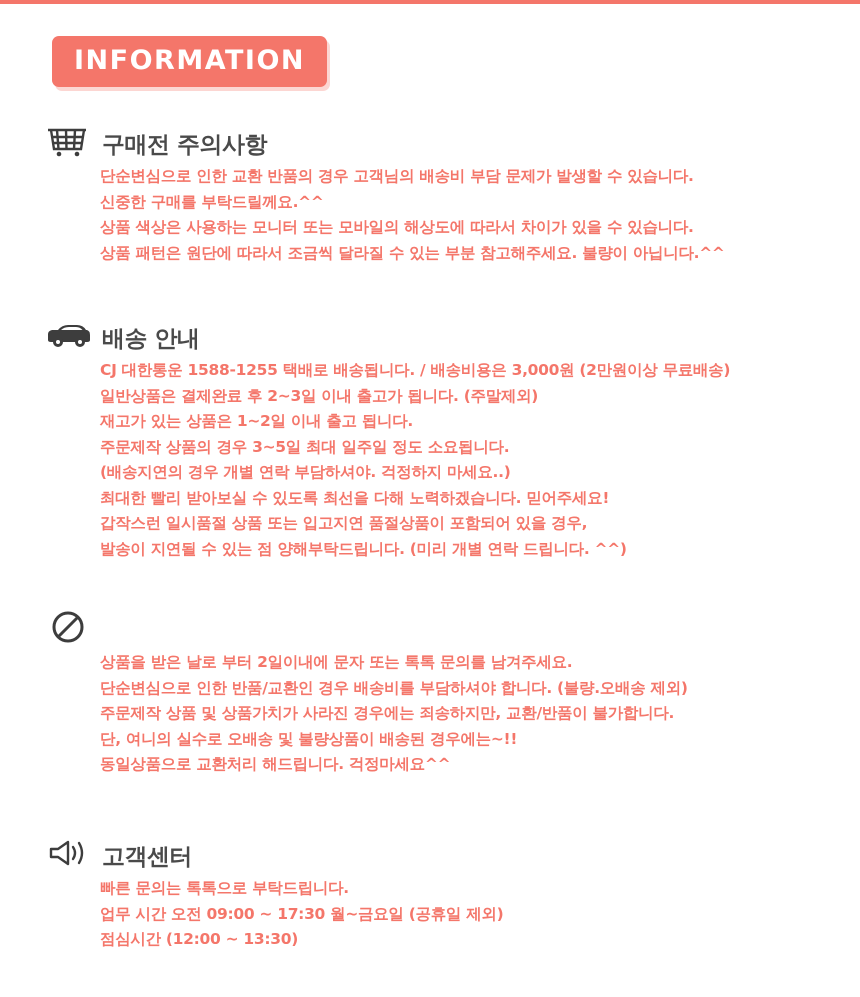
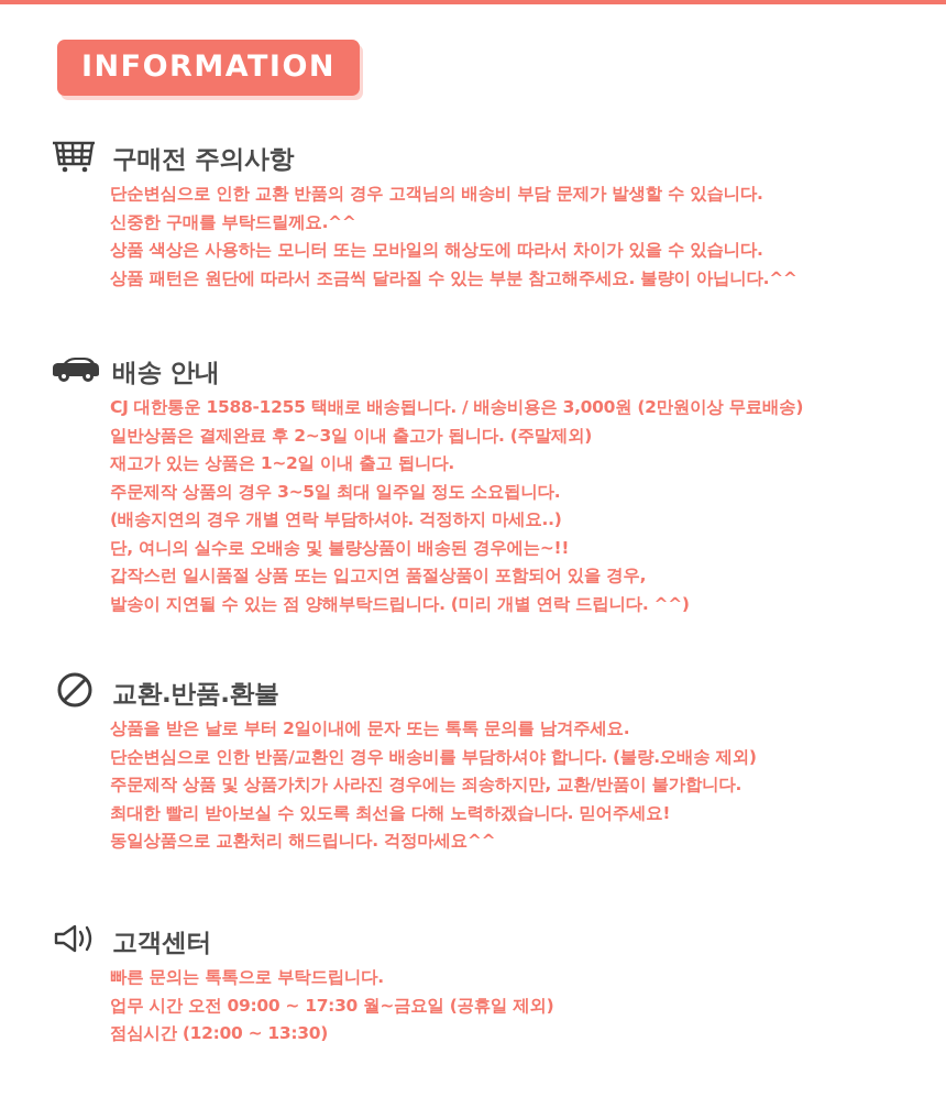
  INFORMATION
  구매전 주의사항
  단순변심으로 인한 교환 반품의 경우 고객님의 배송비 부담 문제가 발생할 수 있습니다.
  신중한 구매를 부탁드릴께요.^^
  상품 색상은 사용하는 모니터 또는 모바일의 해상도에 따라서 차이가 있을 수 있습니다.
  상품 패턴은 원단에 따라서 조금씩 달라질 수 있는 부분 참고해주세요. 불량이 아닙니다.^^
  배송 안내
  CJ 대한통운 1588-1255 택배로 배송됩니다. / 배송비용은 3,000원 (2만원이상 무료배송)
  일반상품은 결제완료 후 2~3일 이내 출고가 됩니다. (주말제외)
  재고가 있는 상품은 1~2일 이내 출고 됩니다.
  주문제작 상품의 경우 3~5일 최대 일주일 정도 소요됩니다.
  (배송지연의 경우 개별 연락 부담하셔야. 걱정하지 마세요..)
- 최대한 빨리 받아보실 수 있도록 최선을 다해 노력하겠습니다. 믿어주세요!
+ 단, 여니의 실수로 오배송 및 불량상품이 배송된 경우에는~!!
  갑작스런 일시품절 상품 또는 입고지연 품절상품이 포함되어 있을 경우,
  발송이 지연될 수 있는 점 양해부탁드립니다. (미리 개별 연락 드립니다. ^^)
+ 교환.반품.환불
  상품을 받은 날로 부터 2일이내에 문자 또는 톡톡 문의를 남겨주세요.
  단순변심으로 인한 반품/교환인 경우 배송비를 부담하셔야 합니다. (불량.오배송 제외)
  주문제작 상품 및 상품가치가 사라진 경우에는 죄송하지만, 교환/반품이 불가합니다.
- 단, 여니의 실수로 오배송 및 불량상품이 배송된 경우에는~!!
+ 최대한 빨리 받아보실 수 있도록 최선을 다해 노력하겠습니다. 믿어주세요!
  동일상품으로 교환처리 해드립니다. 걱정마세요^^
  고객센터
  빠른 문의는 톡톡으로 부탁드립니다.
  업무 시간 오전 09:00 ~ 17:30 월~금요일 (공휴일 제외)
  점심시간 (12:00 ~ 13:30)
